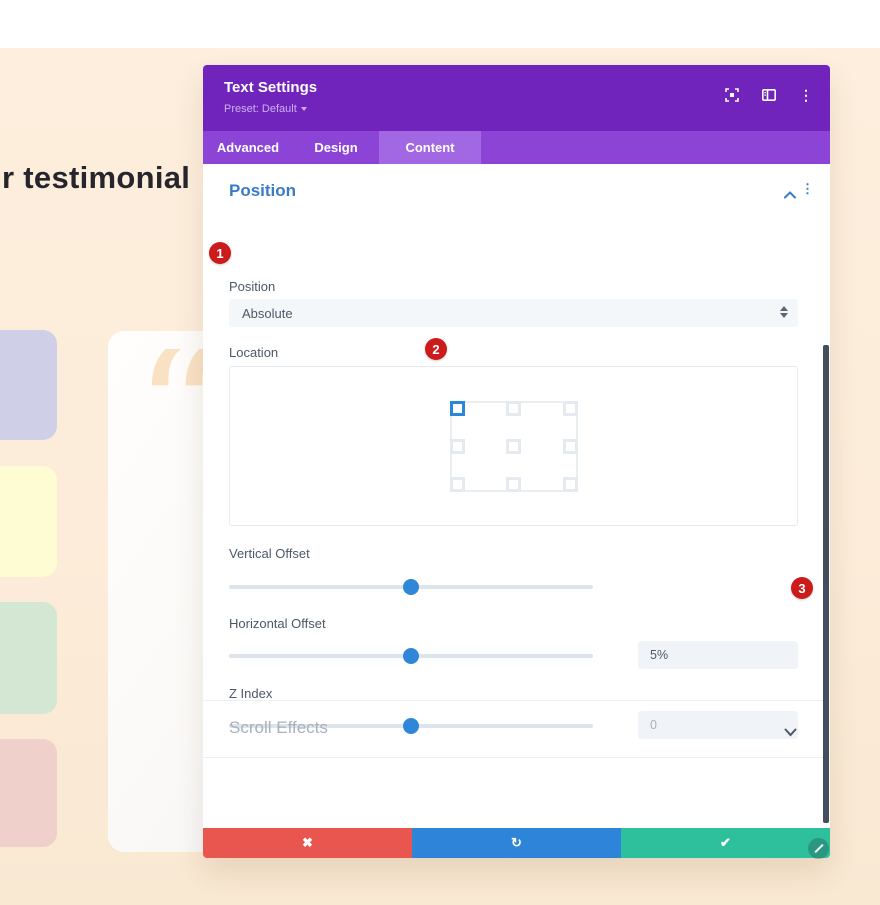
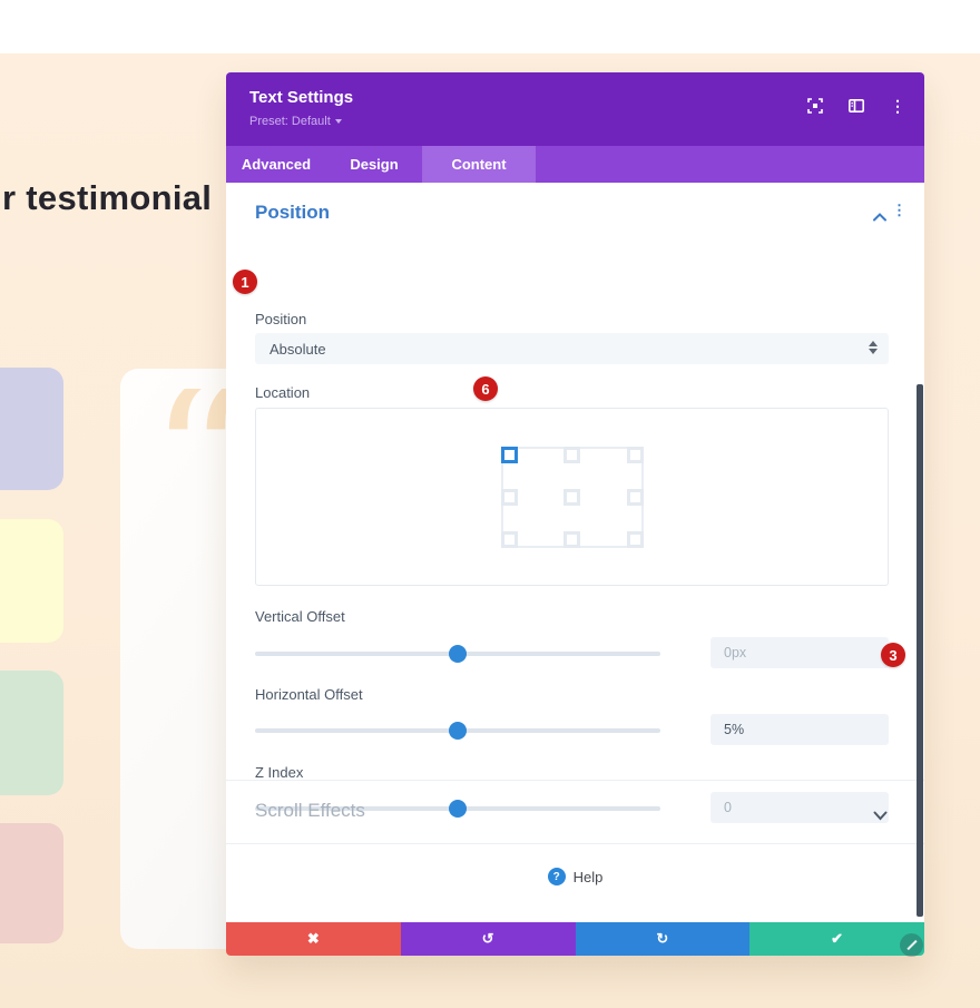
  r testimonial
  “
  Text Settings
  Preset: Default
  ⋮
  Advanced
  Design
  Content
  Position
  ⋮
  Position
  Absolute
  Location
  Vertical Offset
+ 0px
  Horizontal Offset
  5%
  Z Index
  0
  Scroll Effects
+ ?
+ Help
  ✖
+ ↺
  ↻
  ✔
  1
- 2
+ 6
  3
